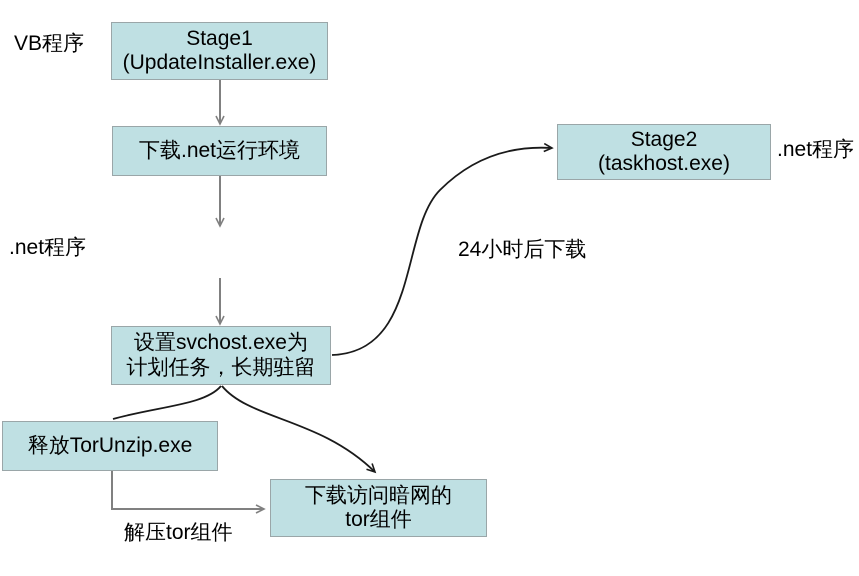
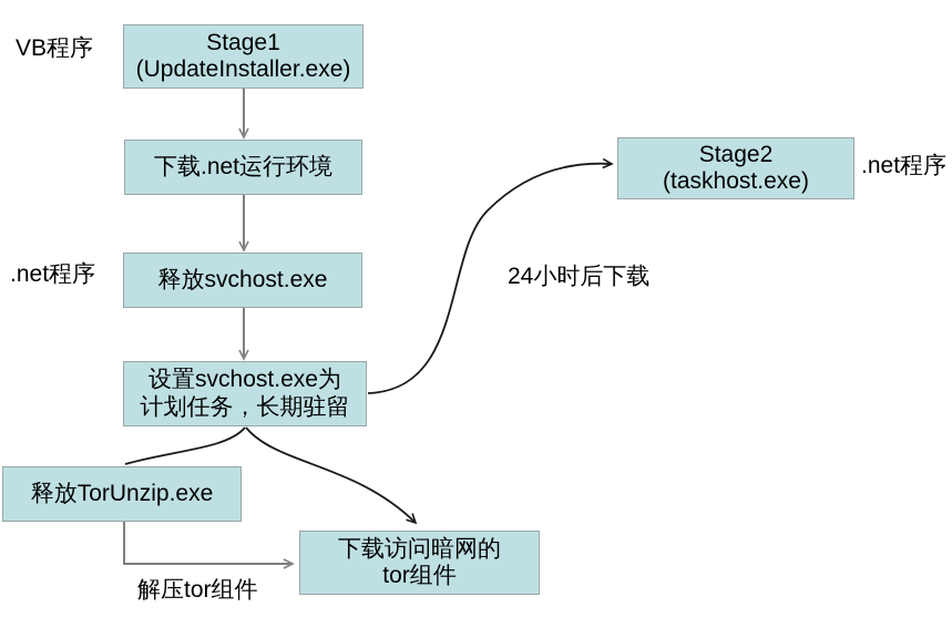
  Stage1
  (UpdateInstaller.exe)
  下载.net运行环境
+ 释放svchost.exe
  设置svchost.exe为
  计划任务，长期驻留
  释放TorUnzip.exe
  下载访问暗网的
  tor组件
  Stage2
  (taskhost.exe)
  VB程序
  .net程序
  .net程序
  24小时后下载
  解压tor组件
